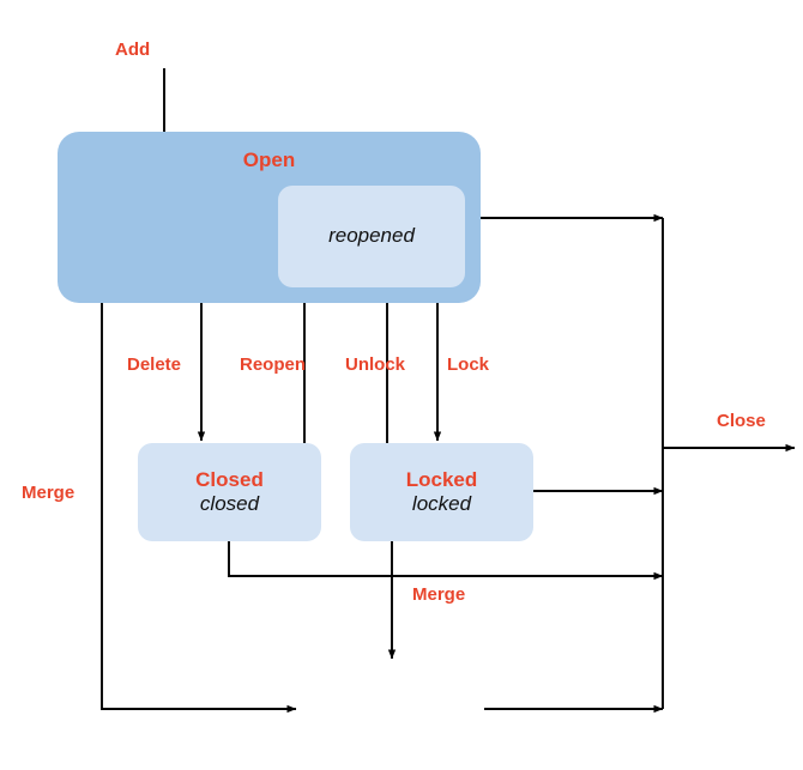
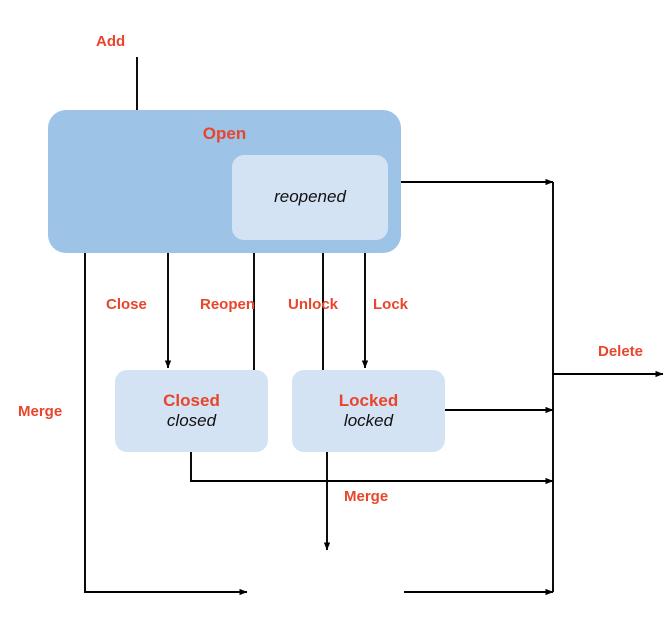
  Open
  reopened
  Closed
  closed
  Locked
  locked
  Add
- Delete
+ Close
  Reopen
  Unlock
  Lock
  Merge
  Merge
- Close
+ Delete
